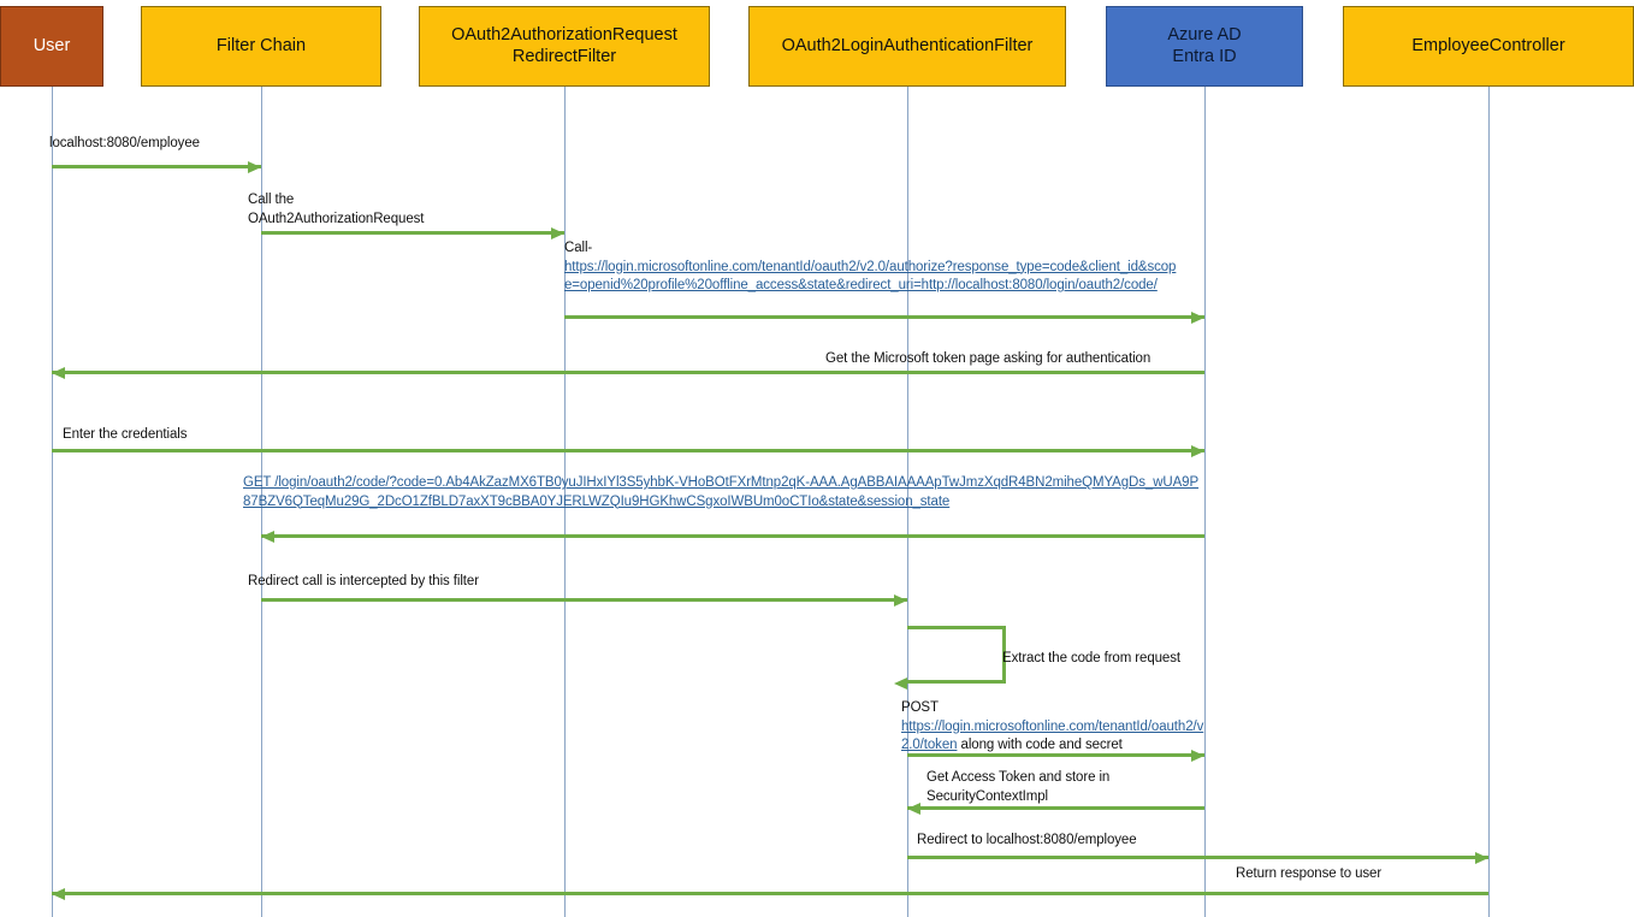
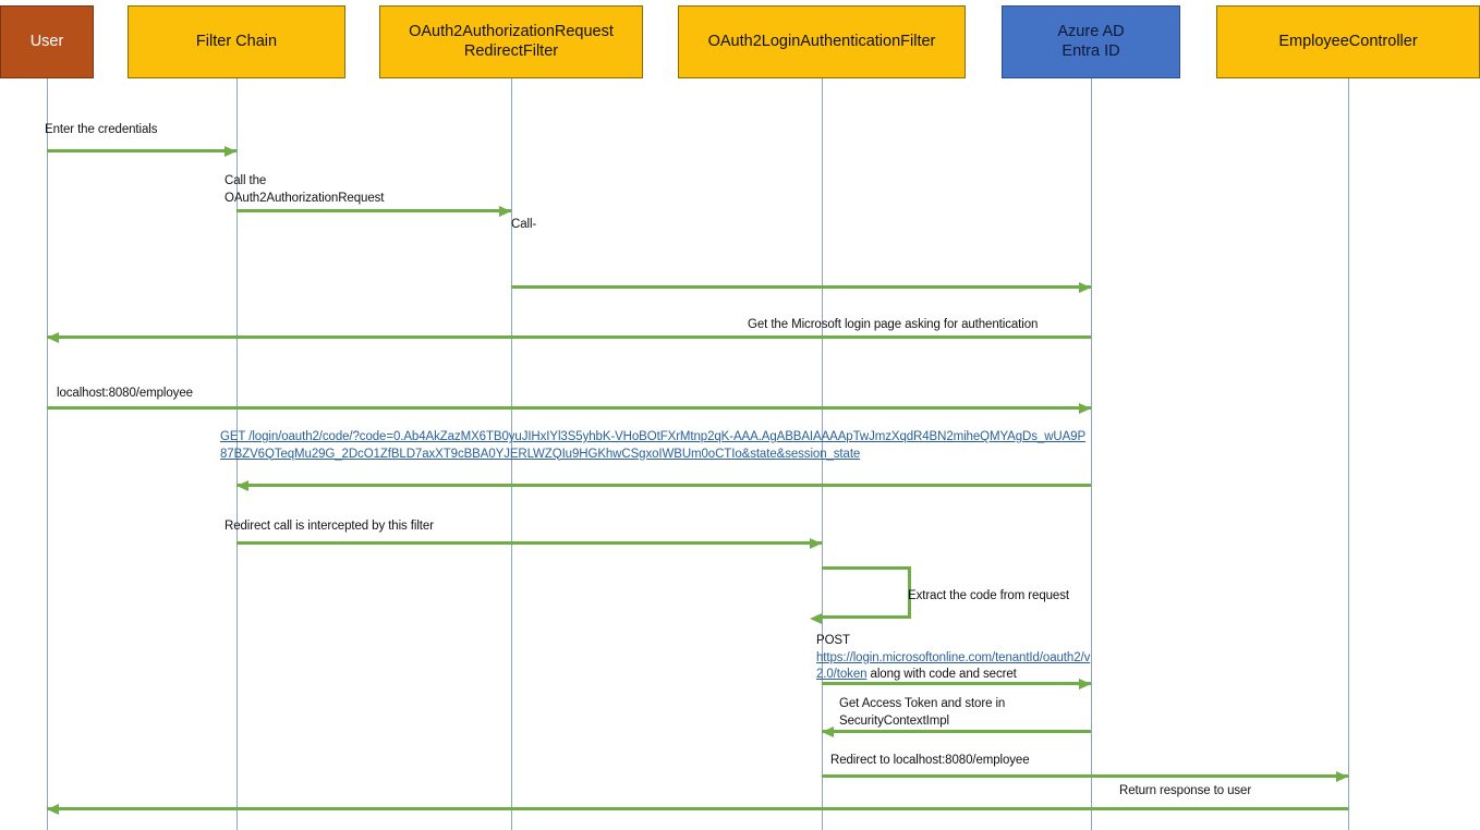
  User
  Filter Chain
  OAuth2AuthorizationRequest
  RedirectFilter
  OAuth2LoginAuthenticationFilter
  Azure AD
  Entra ID
  EmployeeController
- localhost:8080/employee
+ Enter the credentials
  Call the
  OAuth2AuthorizationRequest
  Call-
- https://login.microsoftonline.com/tenantId/oauth2/v2.0/authorize?response_type=code&client_id&scope=openid%20profile%20offline_access&state&redirect_uri=http://localhost:8080/login/oauth2/code/
- Get the Microsoft token page asking for authentication
+ Get the Microsoft login page asking for authentication
- Enter the credentials
+ localhost:8080/employee
  GET /login/oauth2/code/?code=0.Ab4AkZazMX6TB0yuJIHxIYl3S5yhbK-VHoBOtFXrMtnp2qK-AAA.AgABBAIAAAApTwJmzXqdR4BN2miheQMYAgDs_wUA9P87BZV6QTeqMu29G_2DcO1ZfBLD7axXT9cBBA0YJERLWZQIu9HGKhwCSgxoIWBUm0oCTIo&state&session_state
  Redirect call is intercepted by this filter
  Extract the code from request
  POST
  https://login.microsoftonline.com/tenantId/oauth2/v2.0/token along with code and secret
  Get Access Token and store in
  SecurityContextImpl
  Redirect to localhost:8080/employee
  Return response to user
